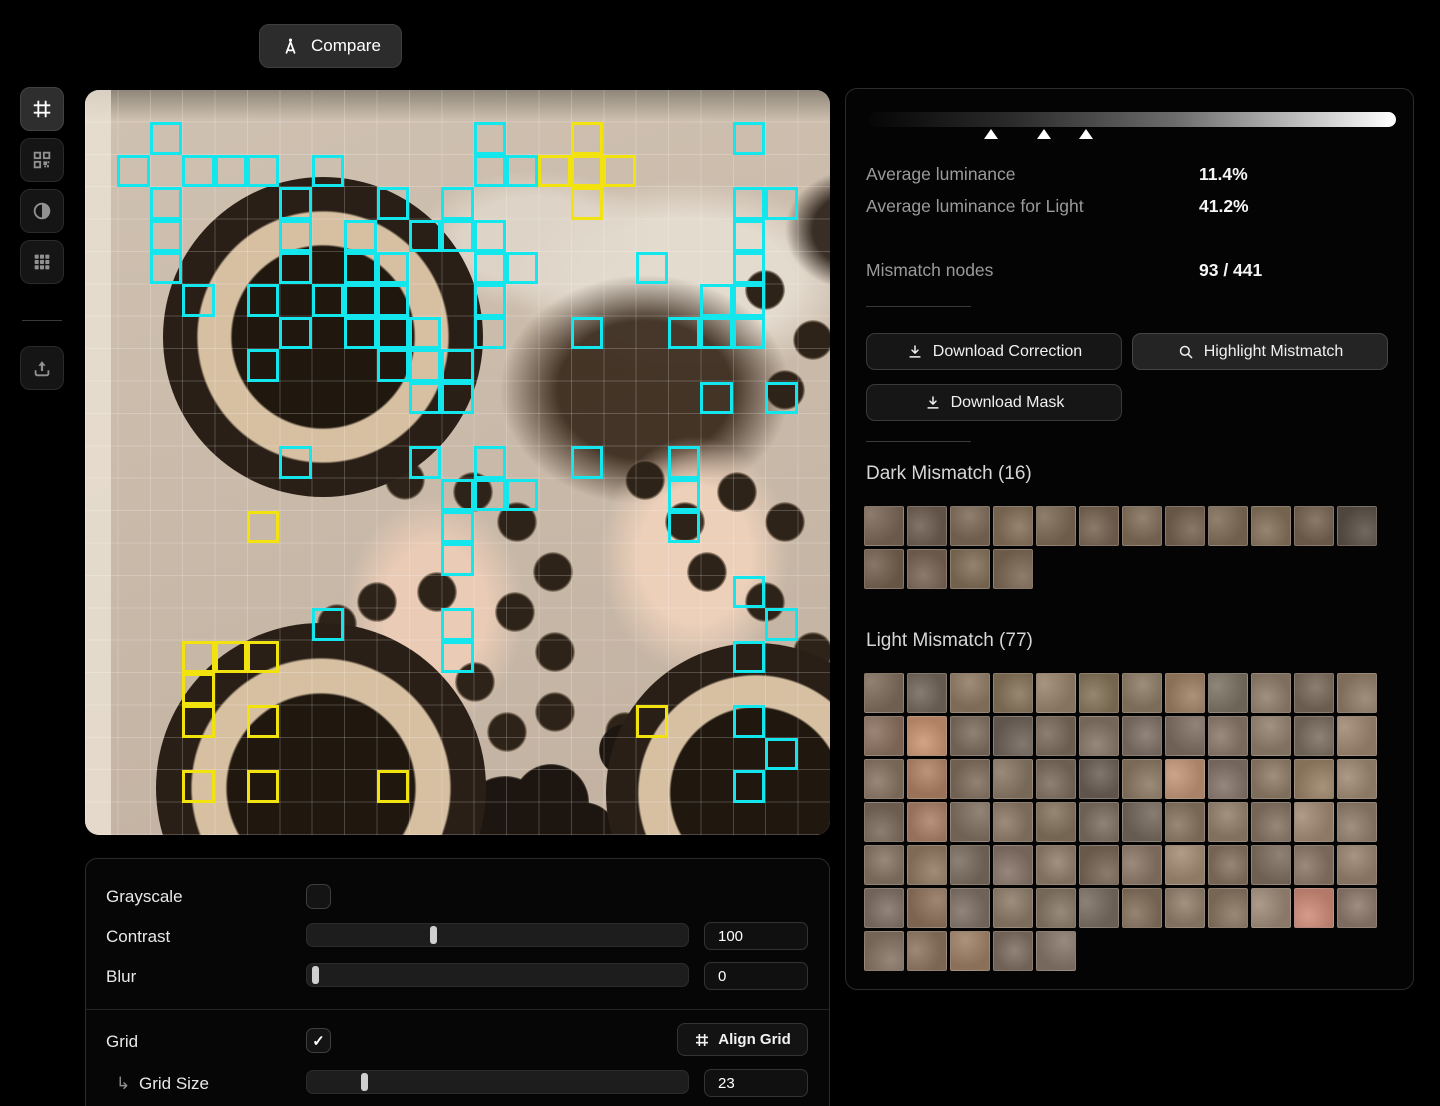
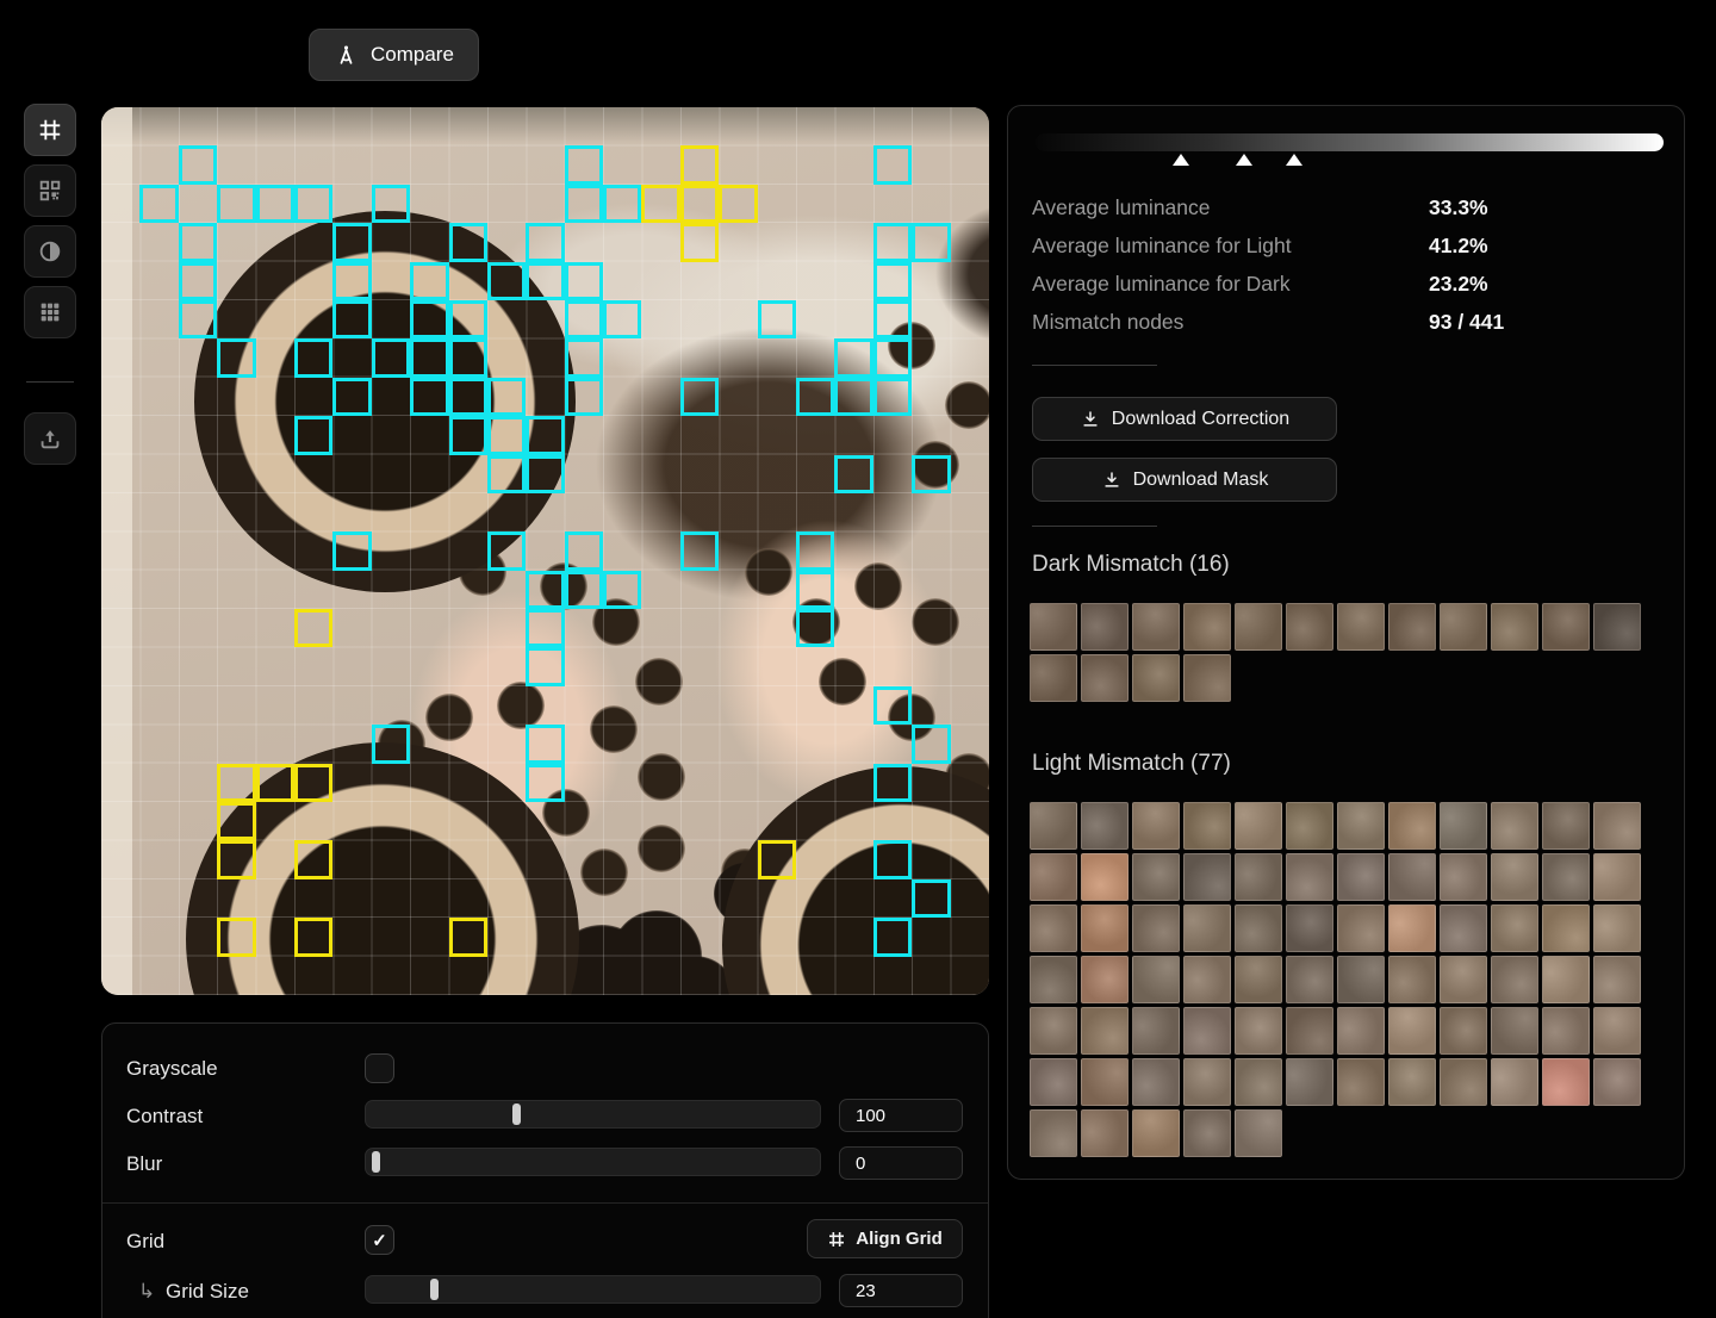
  Compare
  Grayscale
  Contrast
  100
  Blur
  0
  Grid
  ✓
  Align Grid
  ↳
  Grid Size
  23
  Average luminance
- 11.4%
+ 33.3%
  Average luminance for Light
  41.2%
+ Average luminance for Dark
+ 23.2%
  Mismatch nodes
  93 / 441
  Download Correction
- Highlight Mistmatch
  Download Mask
  Dark Mismatch (16)
  Light Mismatch (77)
